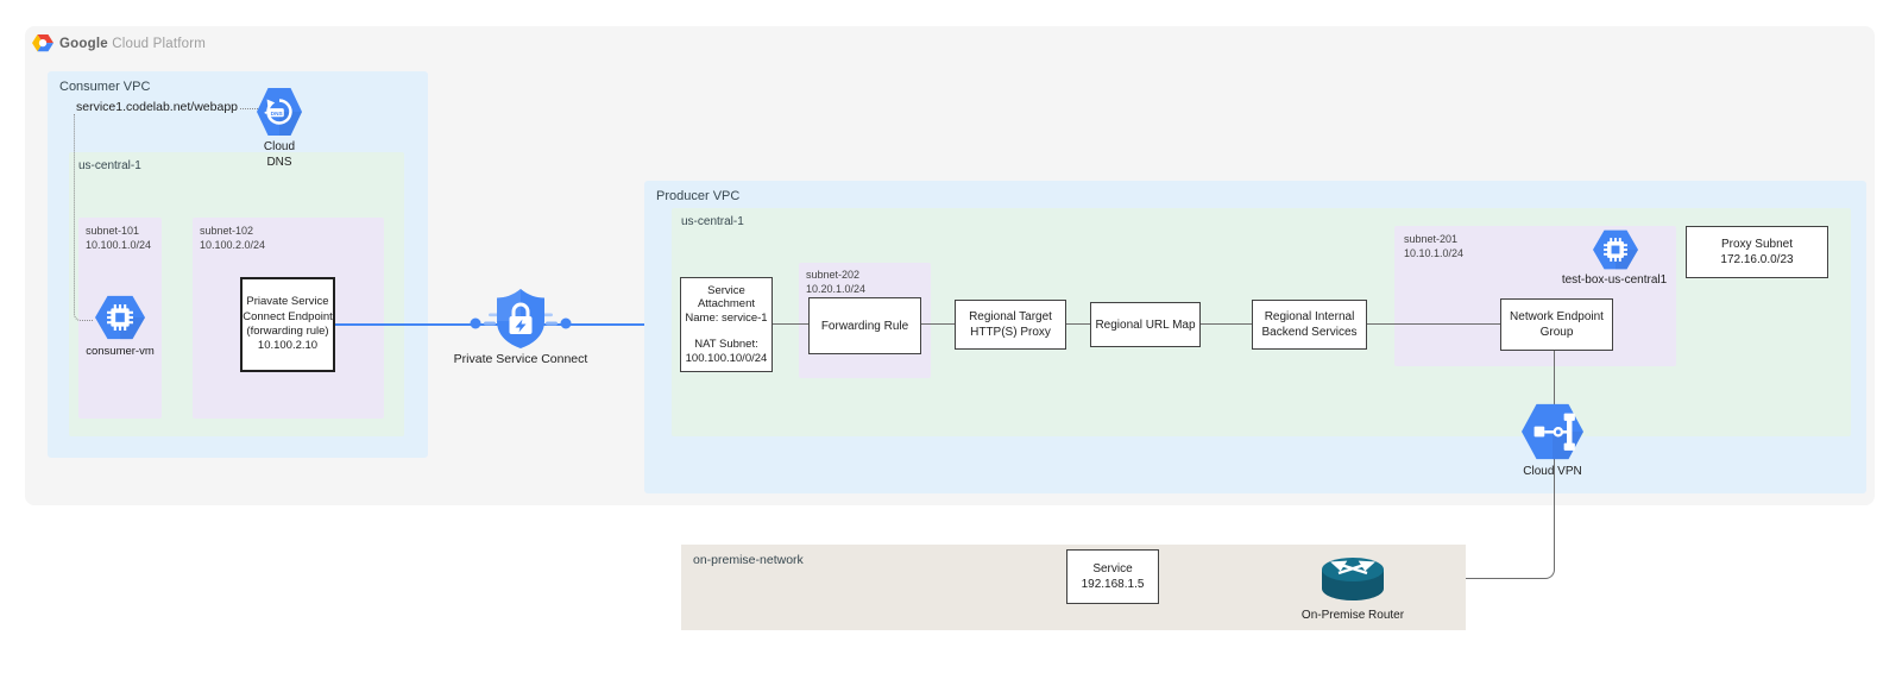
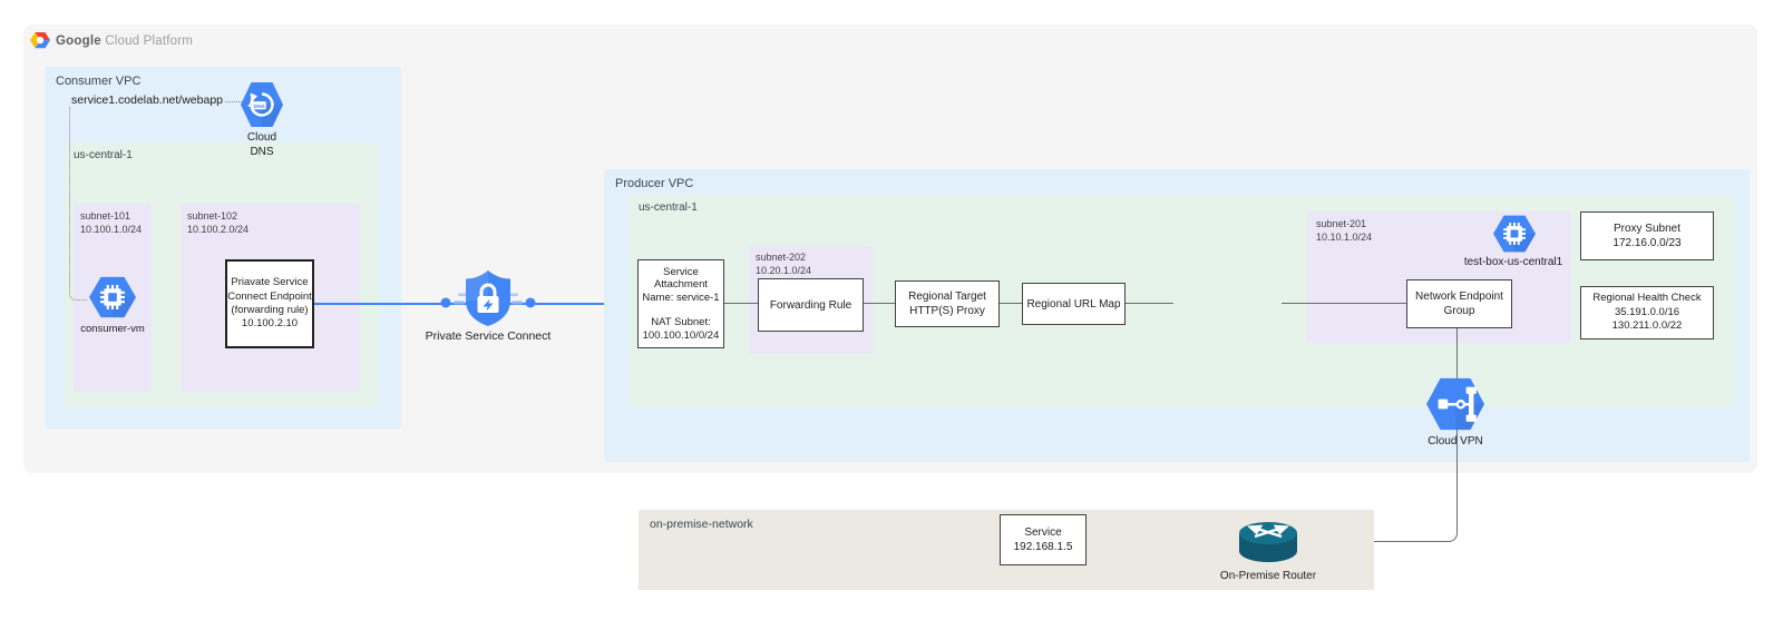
  Google Cloud Platform
  Consumer VPC
  us-central-1
  subnet-101
  10.100.1.0/24
  subnet-102
  10.100.2.0/24
  service1.codelab.net/webapp
  Cloud
  DNS
  consumer-vm
  Priavate Service
  Connect Endpoint
  (forwarding rule)
  10.100.2.10
  Private Service Connect
  Producer VPC
  us-central-1
  subnet-202
  10.20.1.0/24
  subnet-201
  10.10.1.0/24
  Service
  Attachment
  Name: service-1
  NAT Subnet:
  100.100.10/0/24
  Forwarding Rule
  Regional Target
  HTTP(S) Proxy
  Regional URL Map
- Regional Internal
- Backend Services
  Network Endpoint
  Group
  Proxy Subnet
  172.16.0.0/23
+ Regional Health Check
+ 35.191.0.0/16
+ 130.211.0.0/22
  test-box-us-central1
  Cloud VPN
  on-premise-network
  Service
  192.168.1.5
  On-Premise Router
